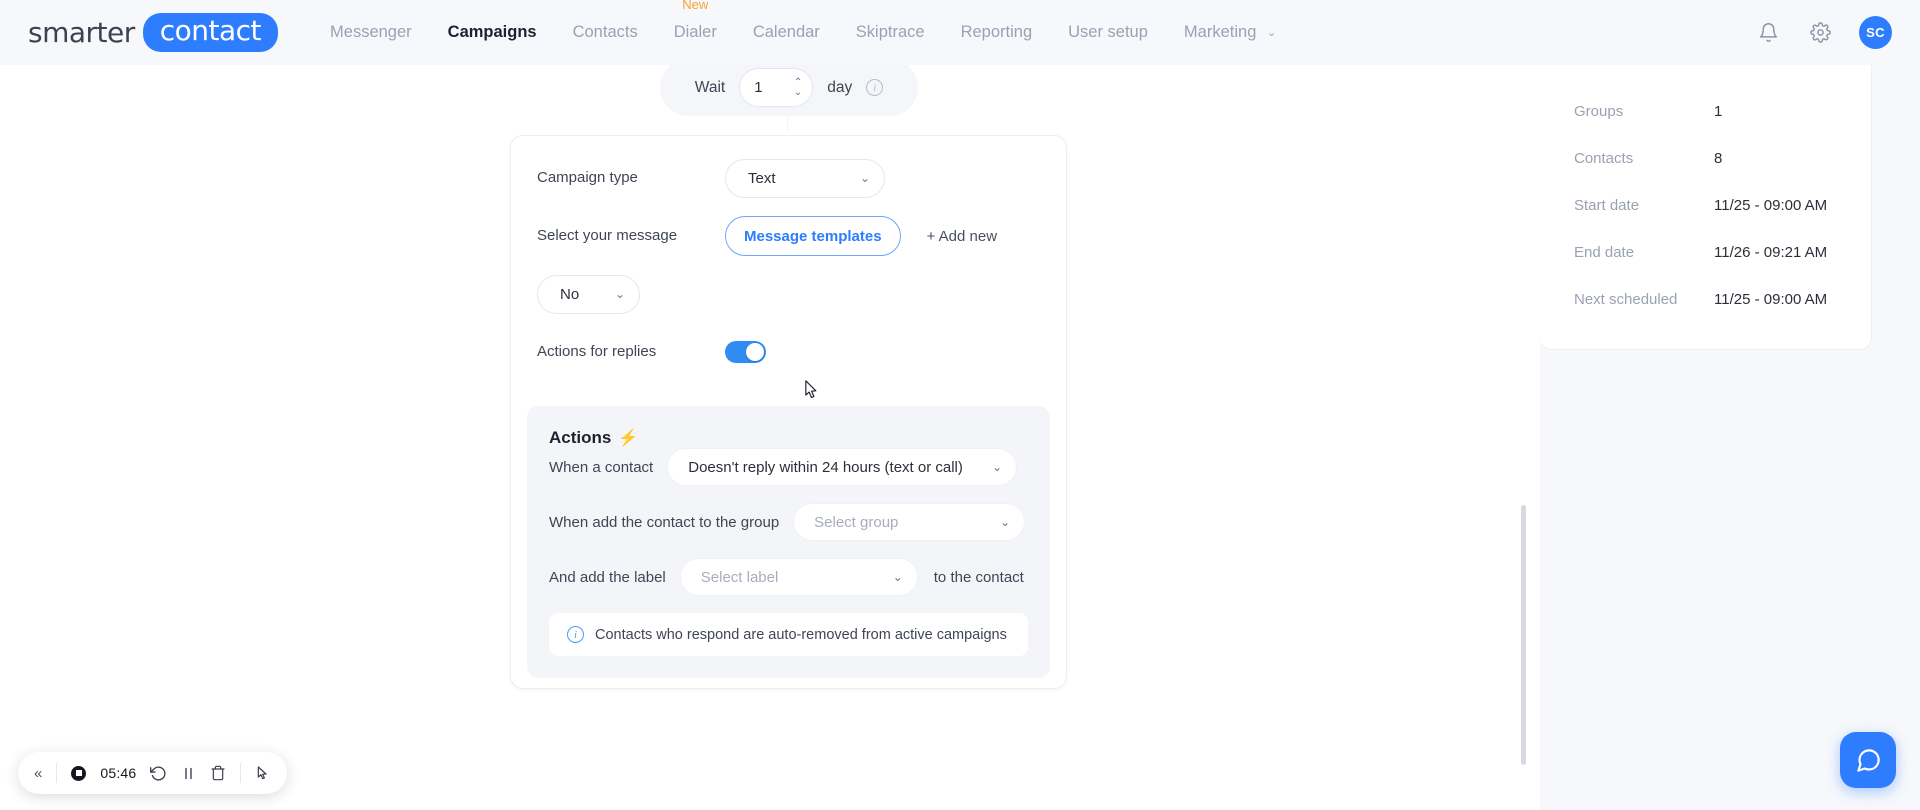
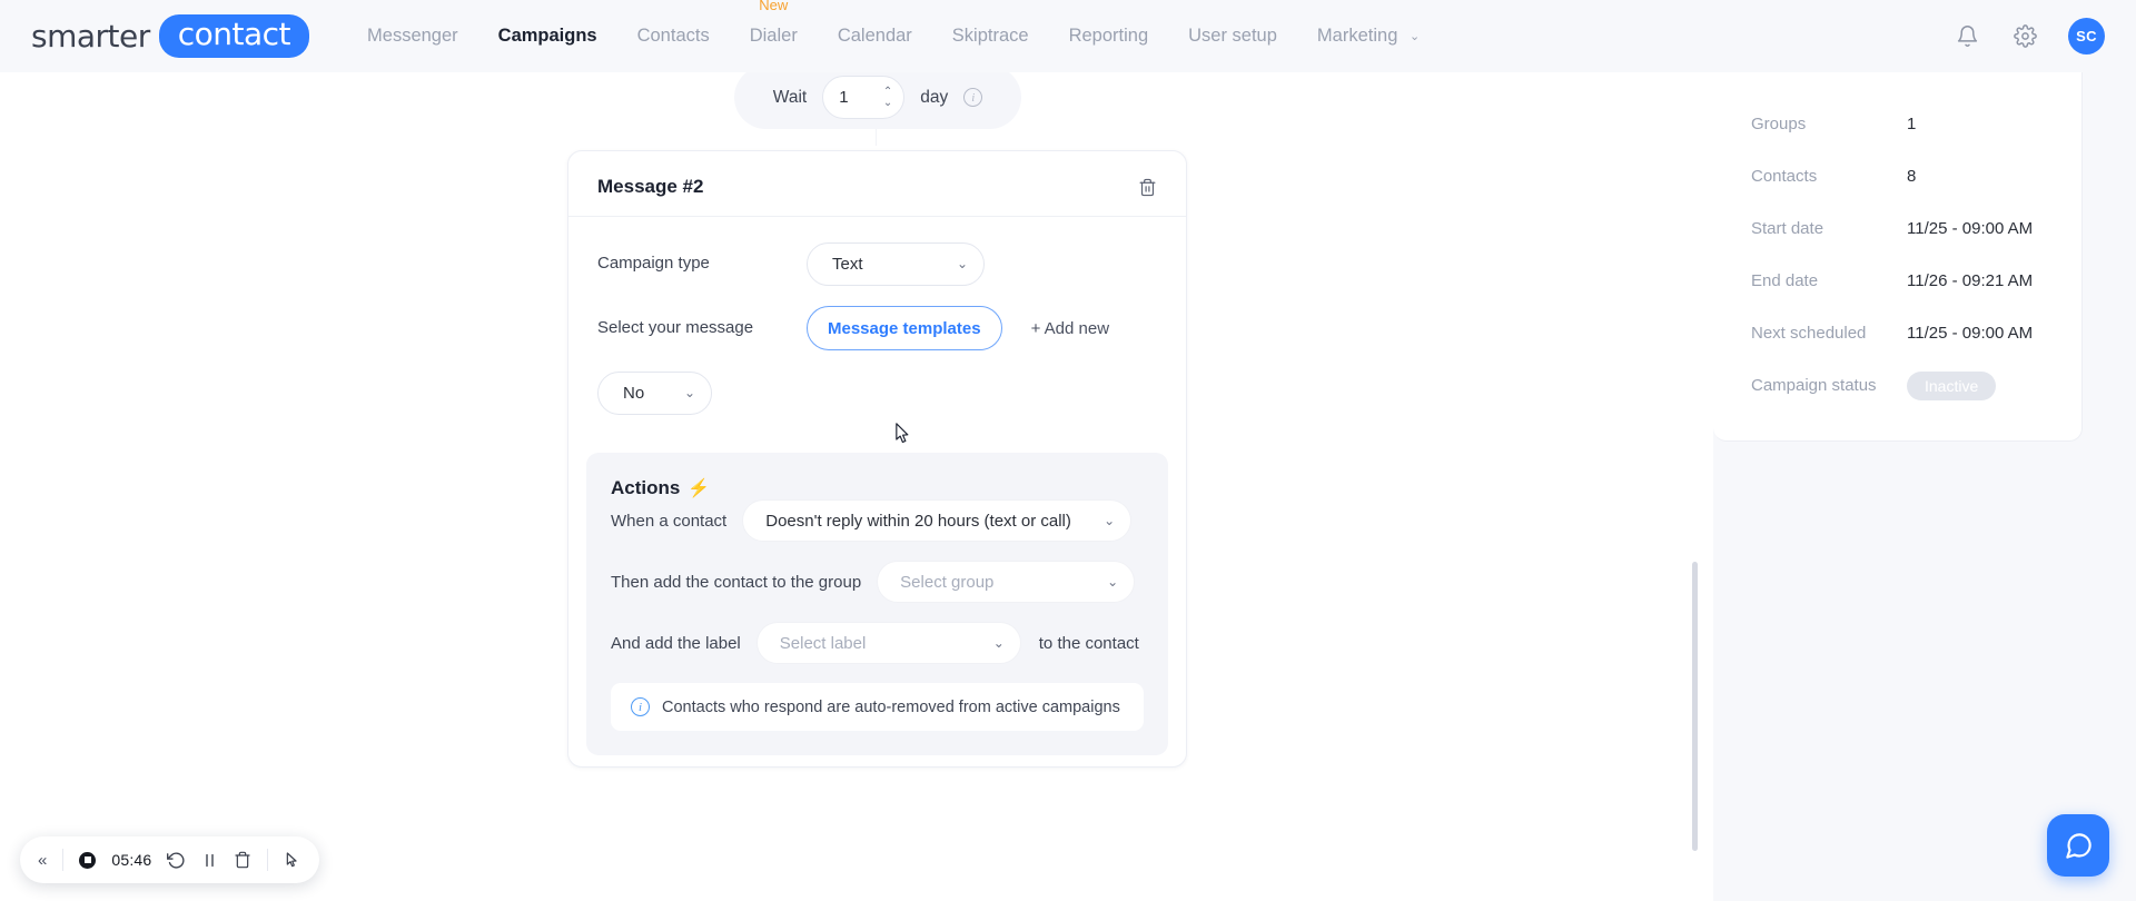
  smarter
  contact
  Messenger
  Campaigns
  Contacts
  New
  Dialer
  Calendar
  Skiptrace
  Reporting
  User setup
  Marketing ⌄
  SC
  Wait
  1
  ⌃
  ⌄
  day
  i
+ Message #2
  Campaign type
  Text
  ⌄
  Select your message
  Message templates
  + Add new
  No
  ⌄
- Actions for replies
  Actions
  ⚡
  When a contact
- Doesn't reply within 24 hours (text or call)
+ Doesn't reply within 20 hours (text or call)
  ⌄
- When add the contact to the group
+ Then add the contact to the group
  Select group
  ⌄
  And add the label
  Select label
  ⌄
  to the contact
  i
  Contacts who respond are auto-removed from active campaigns
  Groups
  1
  Contacts
  8
  Start date
  11/25 - 09:00 AM
  End date
  11/26 - 09:21 AM
  Next scheduled
  11/25 - 09:00 AM
+ Campaign status
+ Inactive
  «
  05:46
